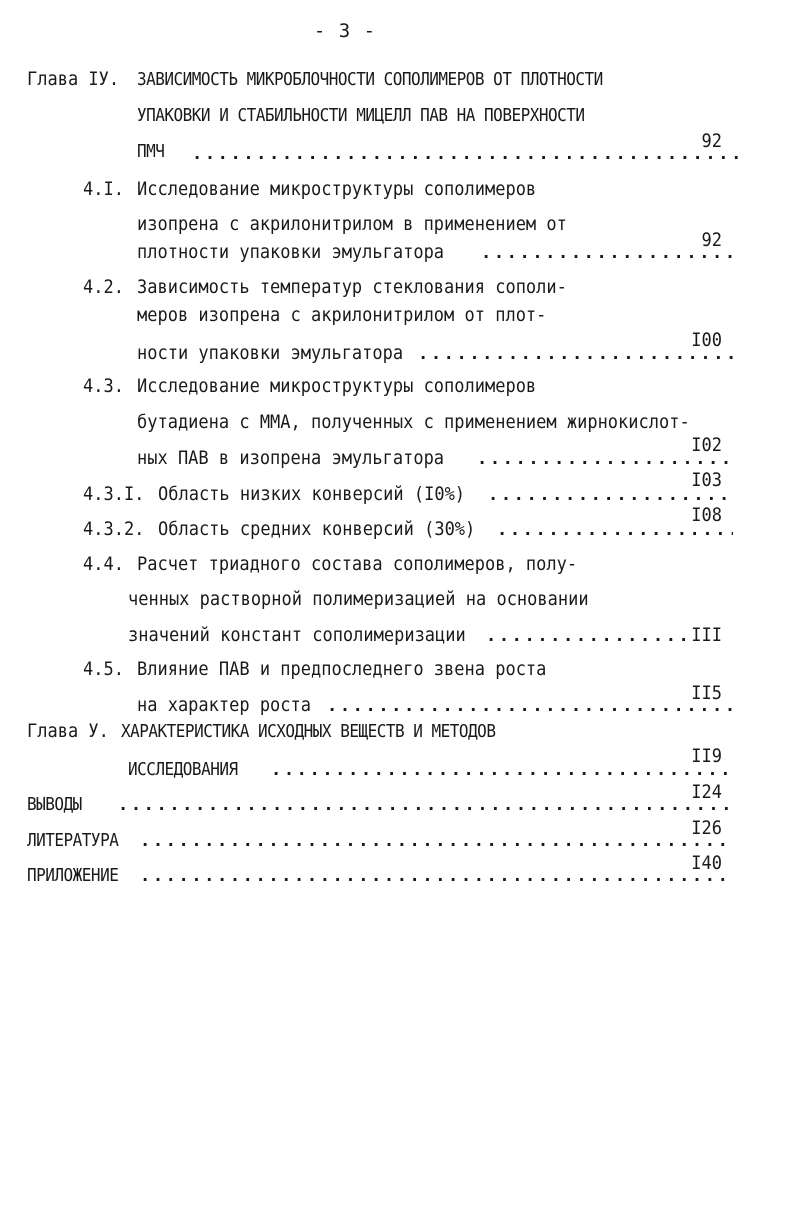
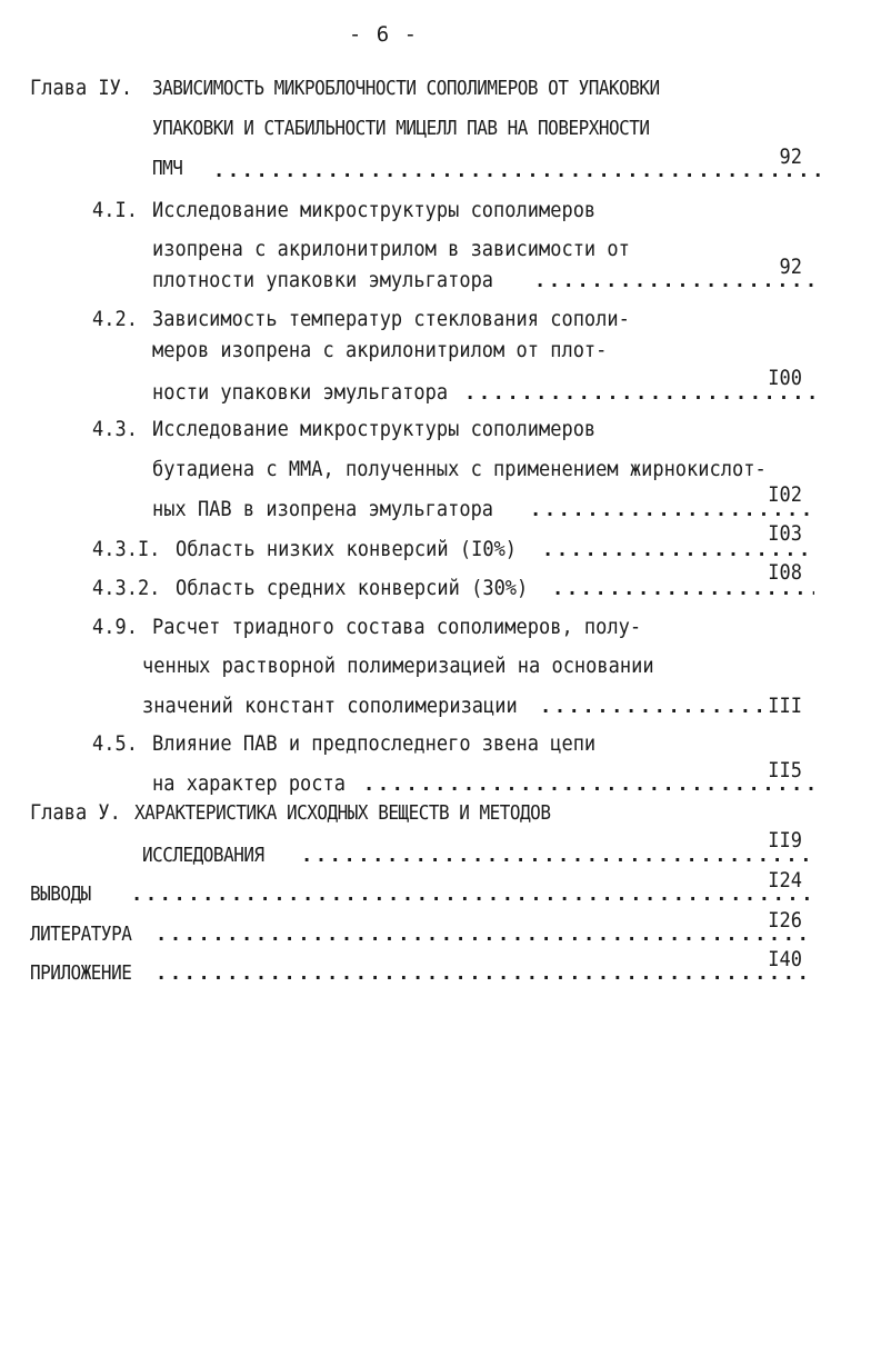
- - 3 -
+ - 6 -
  Глава IУ.
- ЗАВИСИМОСТЬ МИКРОБЛОЧНОСТИ СОПОЛИМЕРОВ ОТ ПЛОТНОСТИ
+ ЗАВИСИМОСТЬ МИКРОБЛОЧНОСТИ СОПОЛИМЕРОВ ОТ УПАКОВКИ
  УПАКОВКИ И СТАБИЛЬНОСТИ МИЦЕЛЛ ПАВ НА ПОВЕРХНОСТИ
  ПМЧ
  92
  4.I.
  Исследование микроструктуры сополимеров
- изопрена с акрилонитрилом в применением от
+ изопрена с акрилонитрилом в зависимости от
  плотности упаковки эмульгатора
  92
  4.2.
  Зависимость температур стеклования сополи-
  меров изопрена с акрилонитрилом от плот-
  ности упаковки эмульгатора
  I00
  4.3.
  Исследование микроструктуры сополимеров
  бутадиена с ММА, полученных с применением жирнокислот-
  ных ПАВ в изопрена эмульгатора
  I02
  4.3.I.
  Область низких конверсий (I0%)
  I03
  4.3.2.
  Область средних конверсий (30%)
  I08
- 4.4.
+ 4.9.
  Расчет триадного состава сополимеров, полу-
  ченных растворной полимеризацией на основании
  значений констант сополимеризации
  III
  4.5.
- Влияние ПАВ и предпоследнего звена роста
+ Влияние ПАВ и предпоследнего звена цепи
  на характер роста
  II5
  Глава У.
  ХАРАКТЕРИСТИКА ИСХОДНЫХ ВЕЩЕСТВ И МЕТОДОВ
  ИССЛЕДОВАНИЯ
  II9
  ВЫВОДЫ
  I24
  ЛИТЕРАТУРА
  I26
  ПРИЛОЖЕНИЕ
  I40
